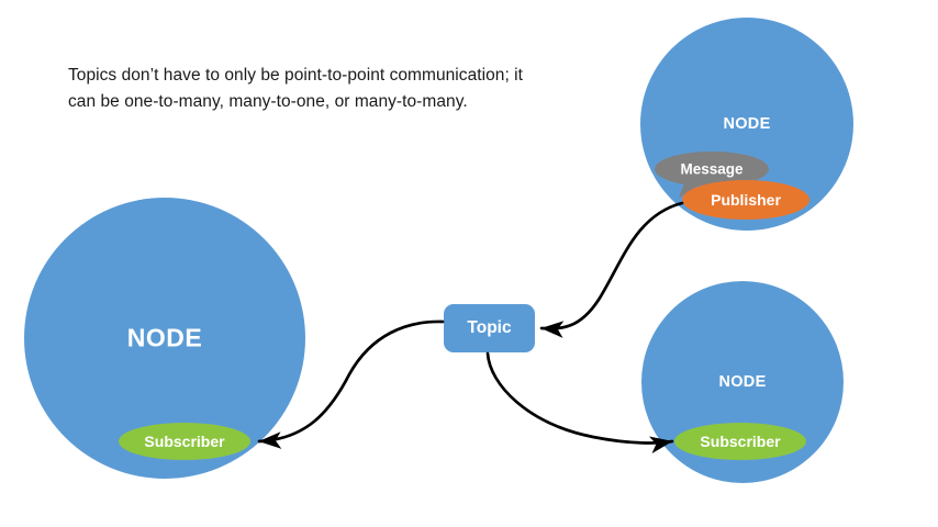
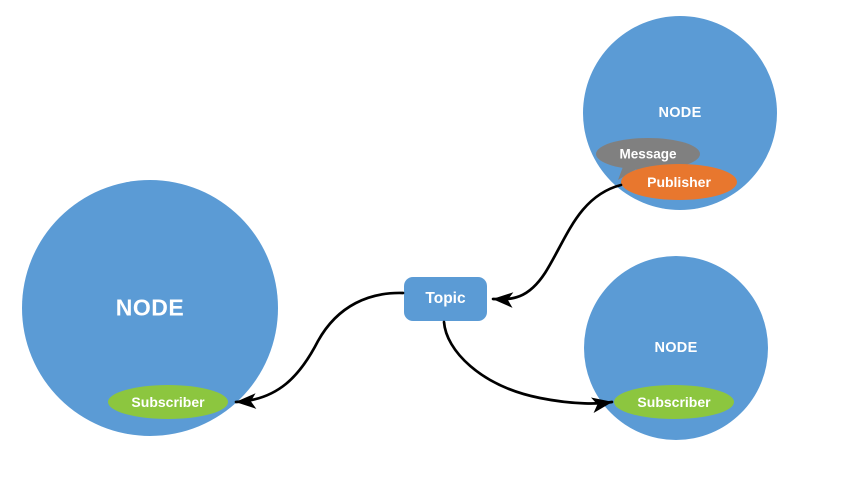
- Topics don’t have to only be point-to-point communication; it can be one-to-many, many-to-one, or many-to-many.
  NODE
  Message
  Publisher
  NODE
  Subscriber
  NODE
  Subscriber
  Topic
